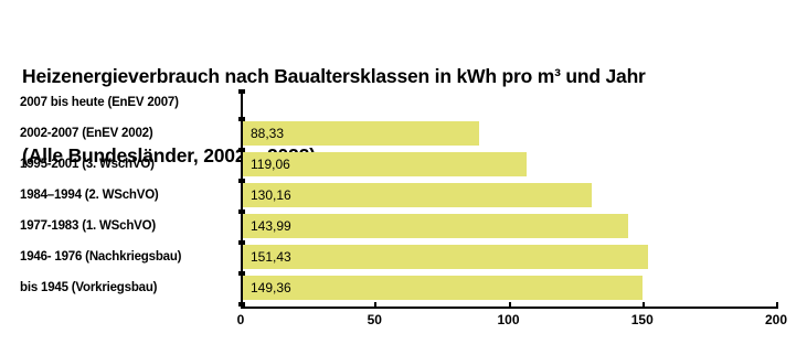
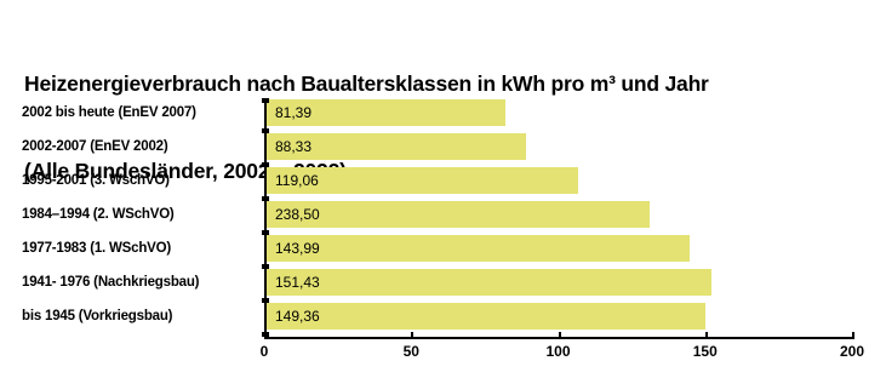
  Heizenergieverbrauch nach Baualtersklassen in kWh pro m³ und Jahr
  (Alle Bundesländer, 200
- 2007 bis heute (EnEV 2007)
+ 2002 bis heute (EnEV 2007)
+ 81,39
  2002-2007 (EnEV 2002)
  88,33
  1995-2001 (3. WschVO)
  119,06
  1984–1994 (2. WSchVO)
- 130,16
+ 238,50
  1977-1983 (1. WSchVO)
  143,99
- 1946- 1976 (Nachkriegsbau)
+ 1941- 1976 (Nachkriegsbau)
  151,43
  bis 1945 (Vorkriegsbau)
  149,36
  0
  50
  100
  150
  200
